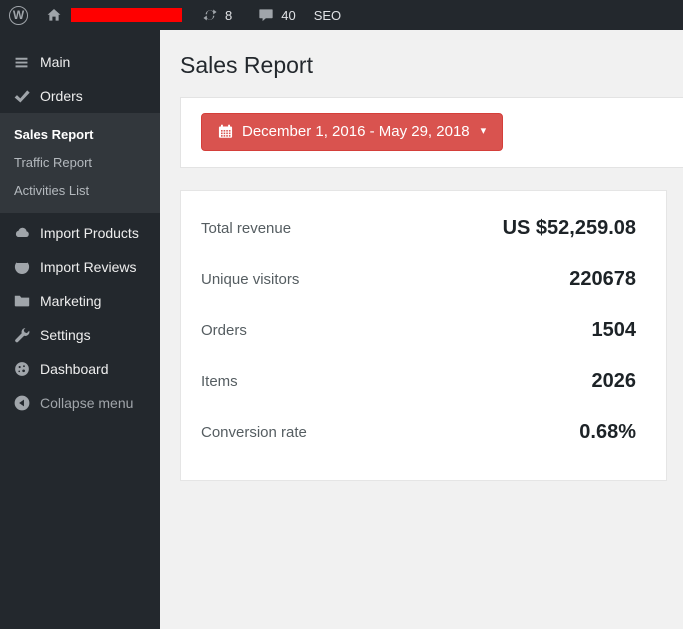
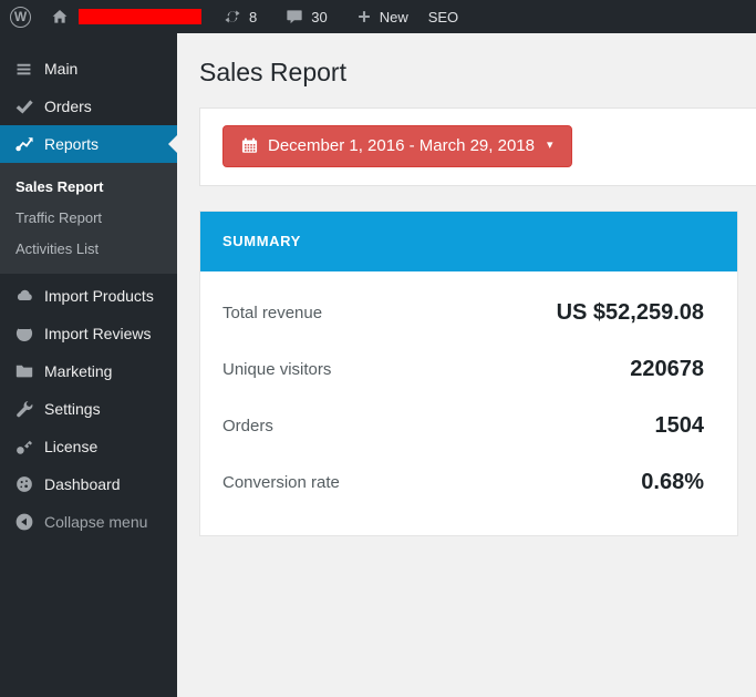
  W
  8
- 40
+ 30
+ New
  SEO
  Main
  Orders
+ Reports
  Sales Report
  Traffic Report
  Activities List
  Import Products
  Import Reviews
  Marketing
  Settings
+ License
  Dashboard
  Collapse menu
  Sales Report
- December 1, 2016 - May 29, 2018
+ December 1, 2016 - March 29, 2018
  ▾
+ SUMMARY
  Total revenue
  US $52,259.08
  Unique visitors
  220678
  Orders
  1504
- Items
- 2026
  Conversion rate
  0.68%
